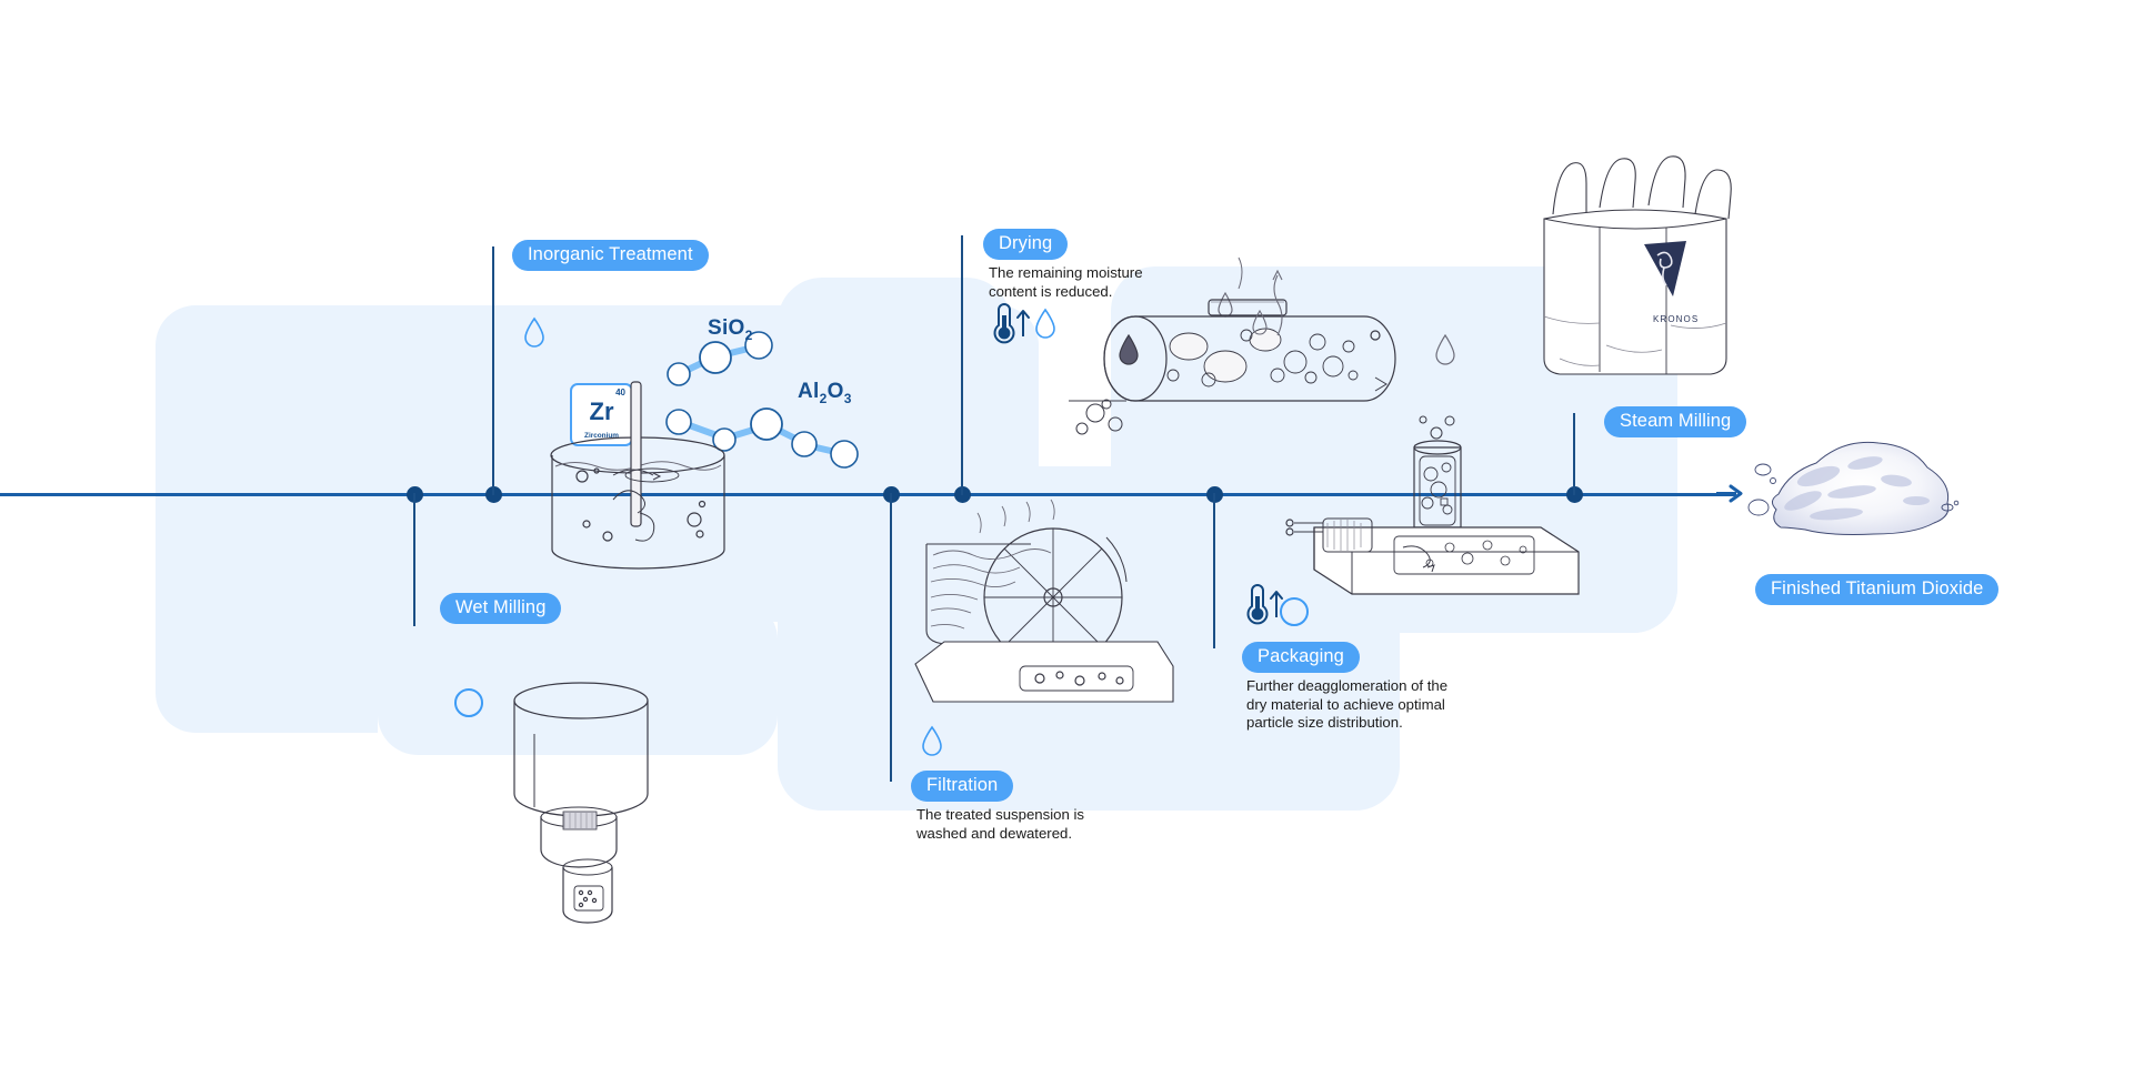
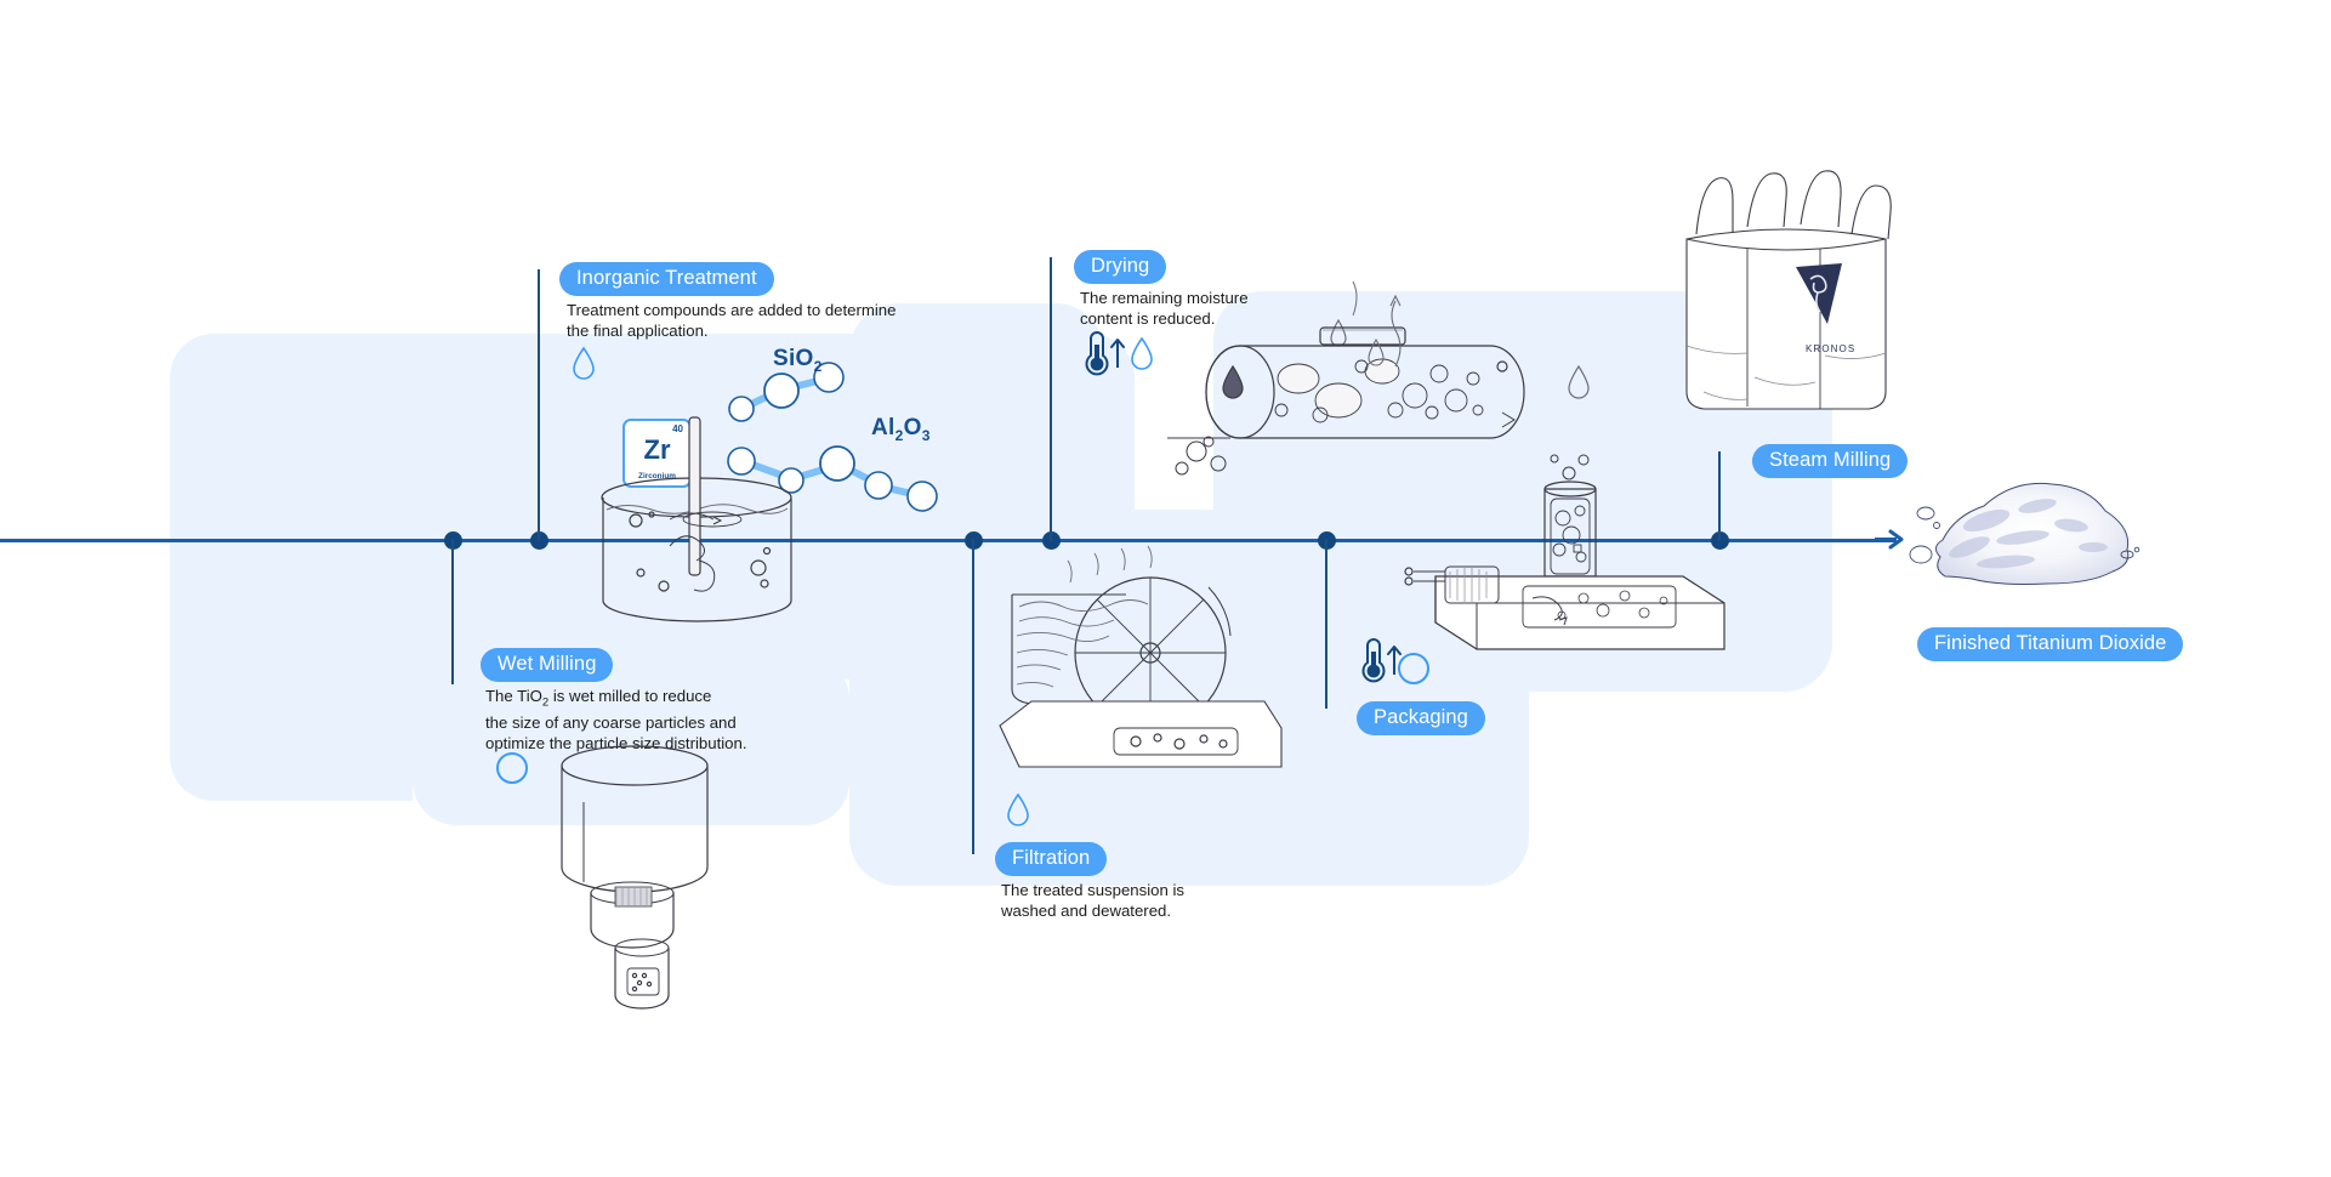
  Inorganic Treatment
+ Treatment compounds are added to determine
+ the final application.
  40
  Zr
  SiO2
  Al2O3
  Wet Milling
+ The TiO2 is wet milled to reduce
+ the size of any coarse particles and
+ optimize the particle size distribution.
  Filtration
  The treated suspension is
  washed and dewatered.
  Drying
  The remaining moisture
  content is reduced.
  Packaging
- Further deagglomeration of the
- dry material to achieve optimal
- particle size distribution.
  Steam Milling
  KRONOS
  Finished Titanium Dioxide
